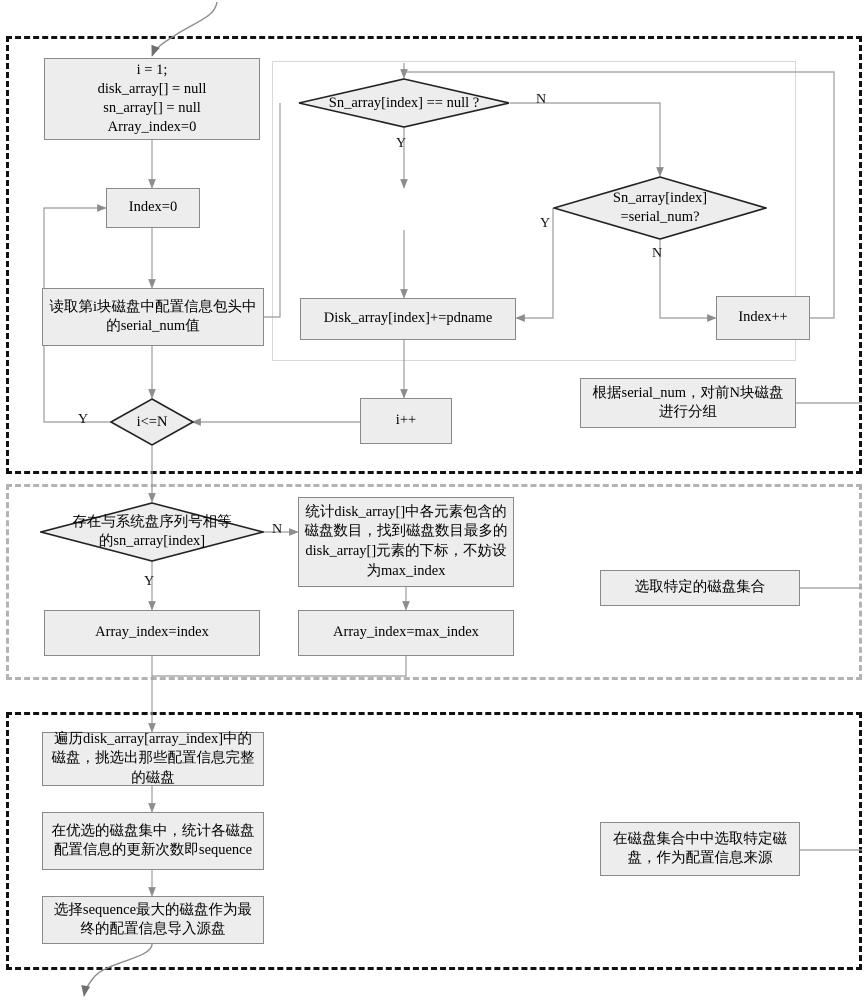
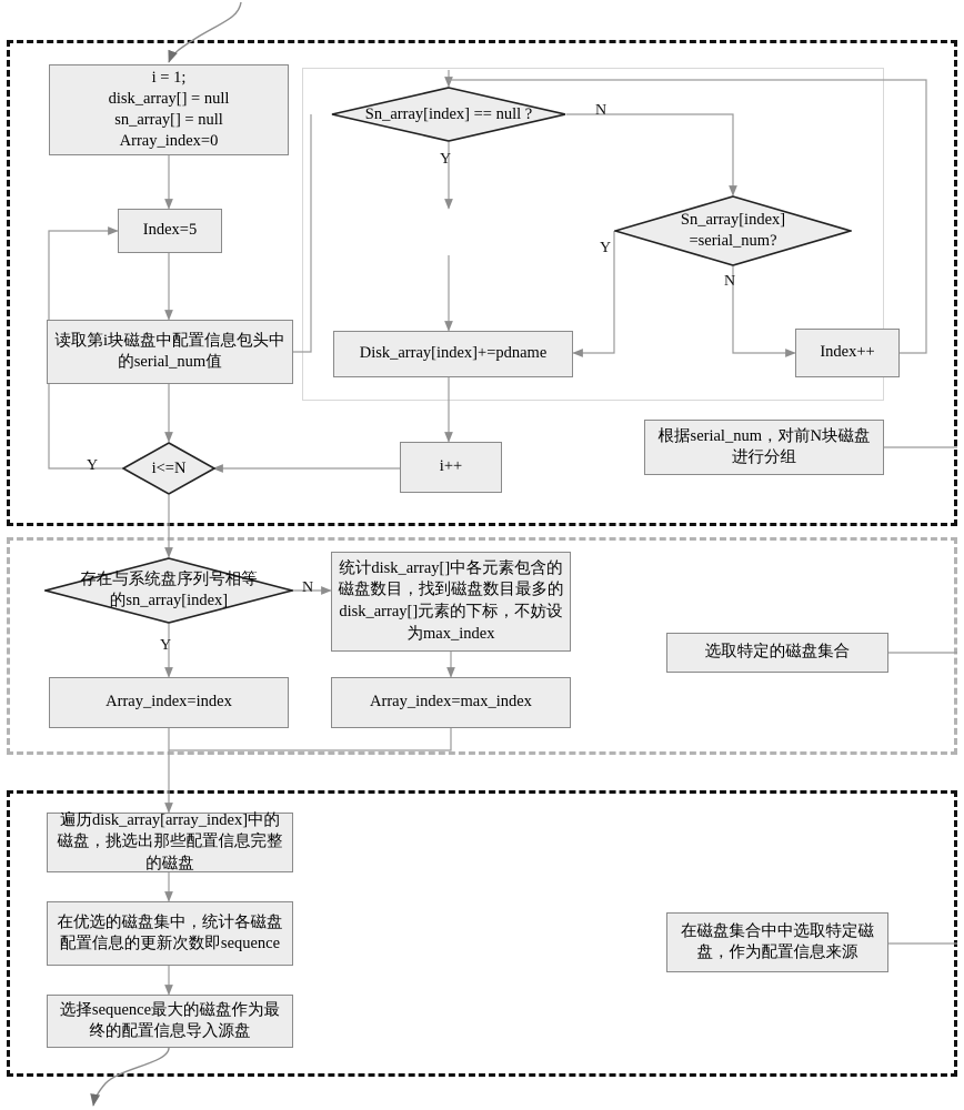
  i = 1;
  disk_array[] = null
  sn_array[] = null
  Array_index=0
- Index=0
+ Index=5
  读取第i块磁盘中配置信息包头中的serial_num值
  Disk_array[index]+=pdname
  Index++
  i++
  Array_index=index
  Array_index=max_index
  统计disk_array[]中各元素包含的磁盘数目，找到磁盘数目最多的disk_array[]元素的下标，不妨设为max_index
  遍历disk_array[array_index]中的磁盘，挑选出那些配置信息完整的磁盘
  在优选的磁盘集中，统计各磁盘配置信息的更新次数即sequence
  选择sequence最大的磁盘作为最终的配置信息导入源盘
  Sn_array[index] == null ?
  Sn_array[index]
  =serial_num?
  i<=N
  存在与系统盘序列号相等
  的sn_array[index]
  根据serial_num，对前N块磁盘进行分组
  选取特定的磁盘集合
  在磁盘集合中中选取特定磁盘，作为配置信息来源
  N
  Y
  Y
  N
  Y
  N
  Y
